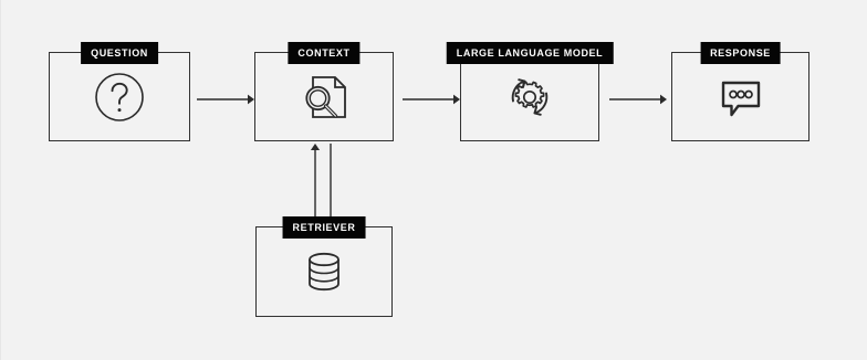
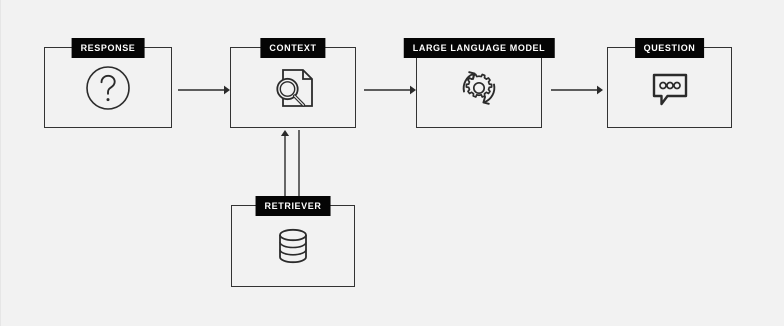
- QUESTION
+ RESPONSE
  CONTEXT
  LARGE LANGUAGE MODEL
- RESPONSE
+ QUESTION
  RETRIEVER
